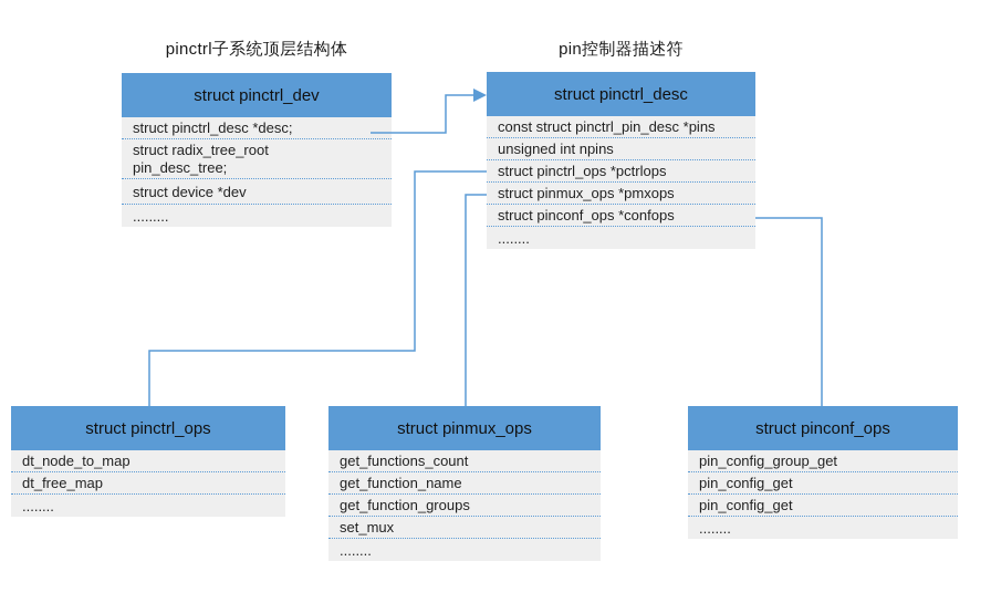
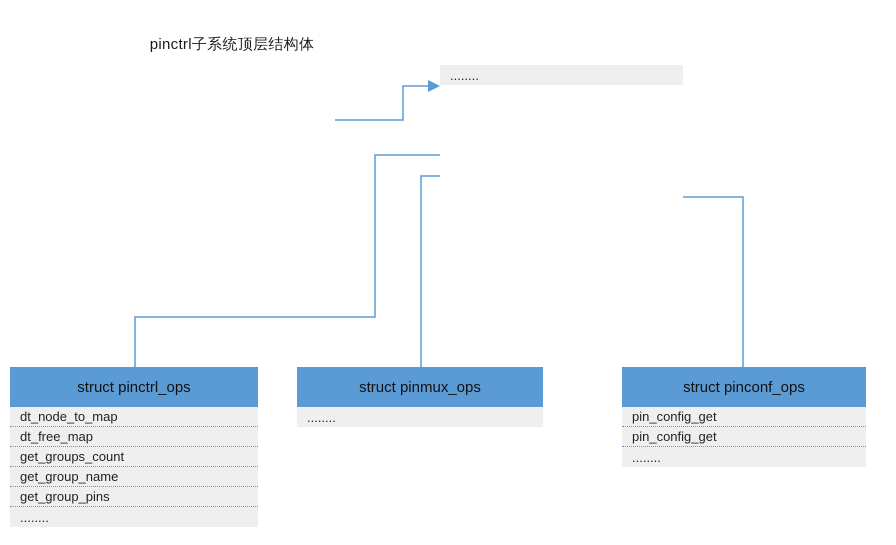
  pinctrl子系统顶层结构体
- pin控制器描述符
- struct pinctrl_dev
- struct pinctrl_desc *desc;
- struct radix_tree_root
- pin_desc_tree;
- struct device *dev
- .........
- struct pinctrl_desc
- const struct pinctrl_pin_desc *pins
- unsigned int npins
- struct pinctrl_ops *pctrlops
- struct pinmux_ops *pmxops
- struct pinconf_ops *confops
  ........
  struct pinctrl_ops
  dt_node_to_map
  dt_free_map
+ get_groups_count
+ get_group_name
+ get_group_pins
  ........
  struct pinmux_ops
- get_functions_count
- get_function_name
- get_function_groups
- set_mux
  ........
  struct pinconf_ops
- pin_config_group_get
  pin_config_get
  pin_config_get
  ........
